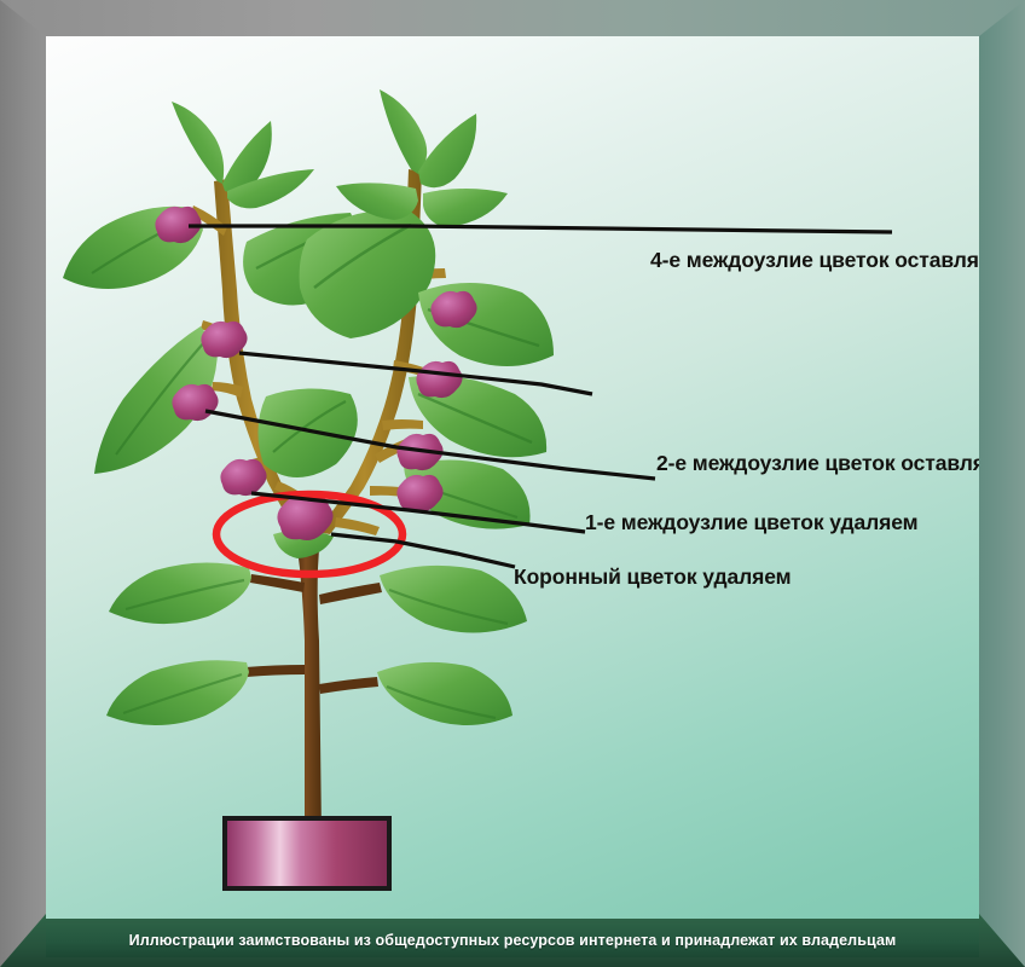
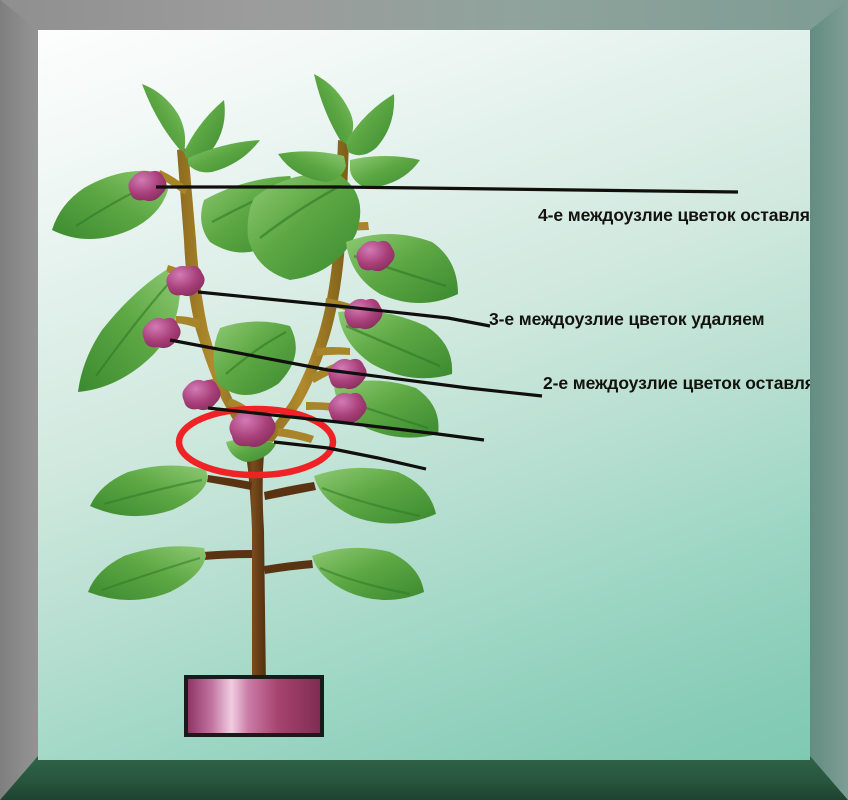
  4-е междоузлие цветок оставля
+ 3-е междоузлие цветок удаляем
  2-е междоузлие цветок оставля
- 1-е междоузлие цветок удаляем
- Коронный цветок удаляем
- Иллюстрации заимствованы из общедоступных ресурсов интернета и принадлежат их владельцам
